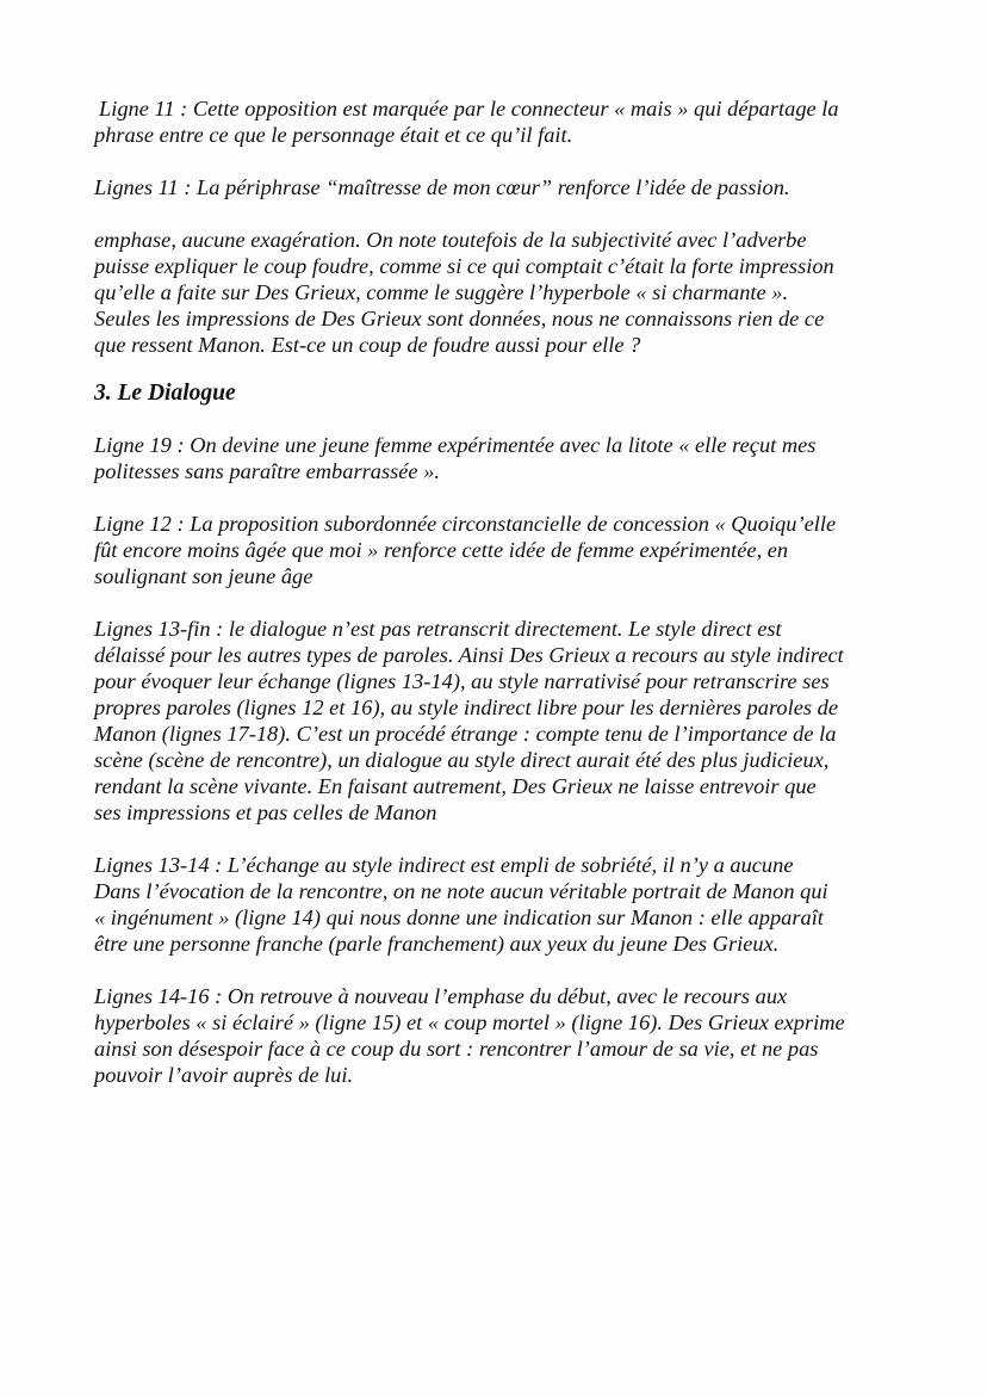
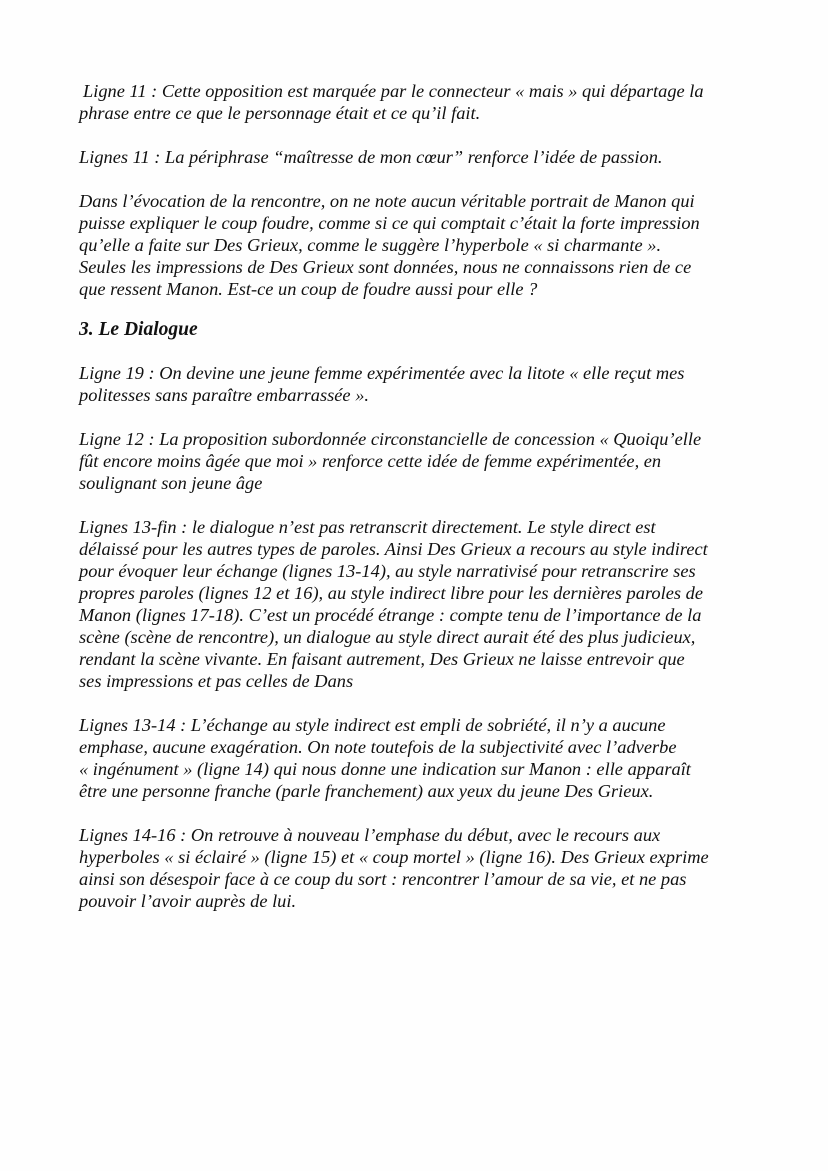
  Ligne 11 : Cette opposition est marquée par le connecteur « mais » qui départage la
  phrase entre ce que le personnage était et ce qu’il fait.
  Lignes 11 : La périphrase “maîtresse de mon cœur” renforce l’idée de passion.
- emphase, aucune exagération. On note toutefois de la subjectivité avec l’adverbe
+ Dans l’évocation de la rencontre, on ne note aucun véritable portrait de Manon qui
  puisse expliquer le coup foudre, comme si ce qui comptait c’était la forte impression
  qu’elle a faite sur Des Grieux, comme le suggère l’hyperbole « si charmante ».
  Seules les impressions de Des Grieux sont données, nous ne connaissons rien de ce
  que ressent Manon. Est-ce un coup de foudre aussi pour elle ?
  3. Le Dialogue
  Ligne 19 : On devine une jeune femme expérimentée avec la litote « elle reçut mes
  politesses sans paraître embarrassée ».
  Ligne 12 : La proposition subordonnée circonstancielle de concession « Quoiqu’elle
  fût encore moins âgée que moi » renforce cette idée de femme expérimentée, en
  soulignant son jeune âge
  Lignes 13-fin : le dialogue n’est pas retranscrit directement. Le style direct est
  délaissé pour les autres types de paroles. Ainsi Des Grieux a recours au style indirect
  pour évoquer leur échange (lignes 13-14), au style narrativisé pour retranscrire ses
  propres paroles (lignes 12 et 16), au style indirect libre pour les dernières paroles de
  Manon (lignes 17-18). C’est un procédé étrange : compte tenu de l’importance de la
  scène (scène de rencontre), un dialogue au style direct aurait été des plus judicieux,
  rendant la scène vivante. En faisant autrement, Des Grieux ne laisse entrevoir que
- ses impressions et pas celles de Manon
+ ses impressions et pas celles de Dans
  Lignes 13-14 : L’échange au style indirect est empli de sobriété, il n’y a aucune
- Dans l’évocation de la rencontre, on ne note aucun véritable portrait de Manon qui
+ emphase, aucune exagération. On note toutefois de la subjectivité avec l’adverbe
  « ingénument » (ligne 14) qui nous donne une indication sur Manon : elle apparaît
  être une personne franche (parle franchement) aux yeux du jeune Des Grieux.
  Lignes 14-16 : On retrouve à nouveau l’emphase du début, avec le recours aux
  hyperboles « si éclairé » (ligne 15) et « coup mortel » (ligne 16). Des Grieux exprime
  ainsi son désespoir face à ce coup du sort : rencontrer l’amour de sa vie, et ne pas
  pouvoir l’avoir auprès de lui.
